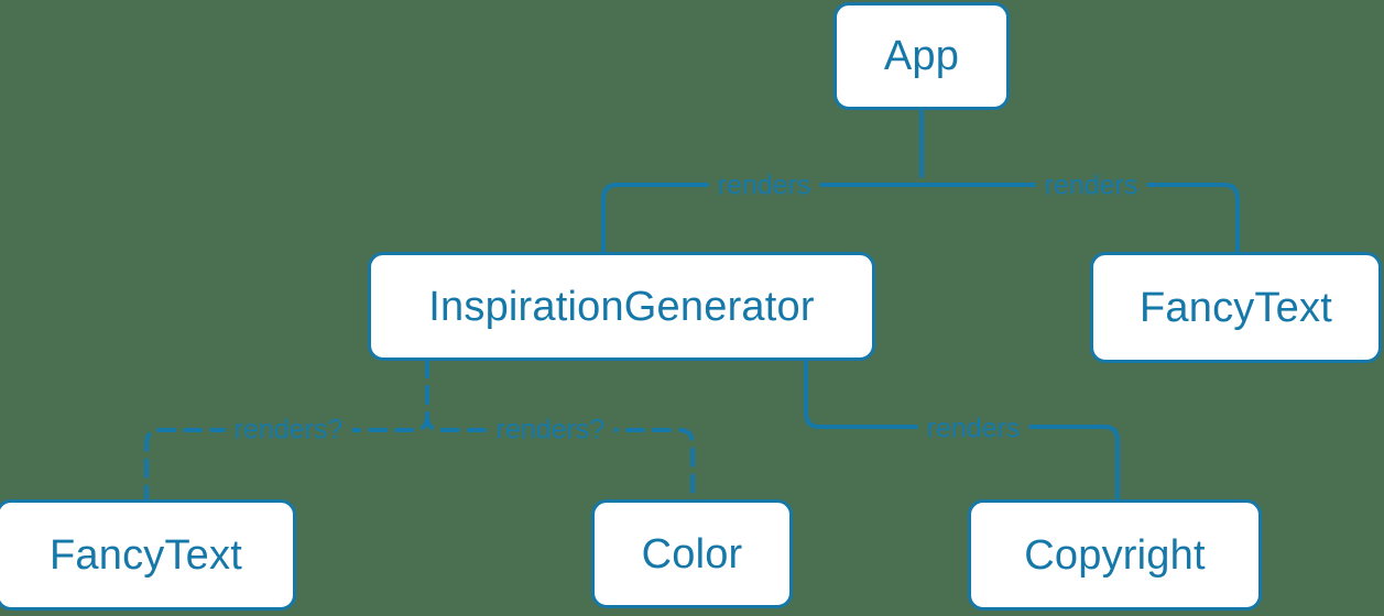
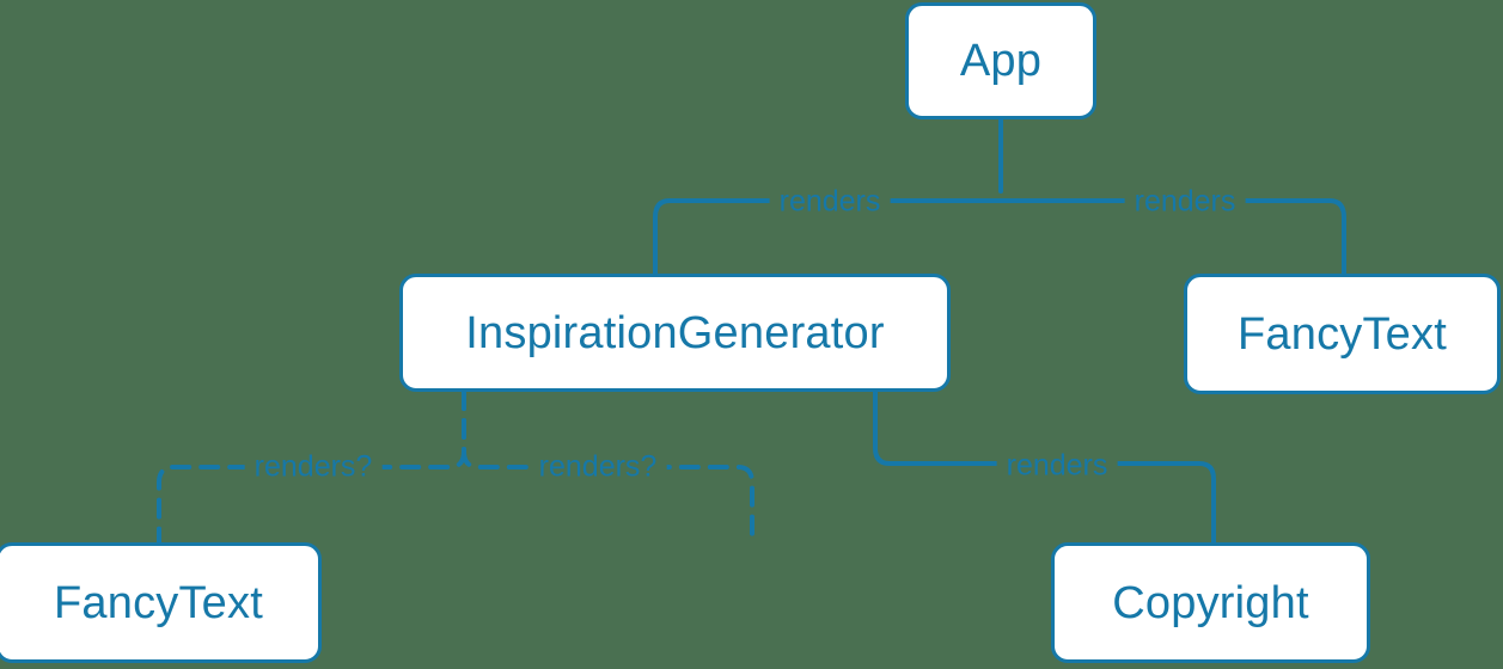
  App
  InspirationGenerator
  FancyText
  FancyText
- Color
  Copyright
  renders
  renders
  renders?
  renders?
  renders
